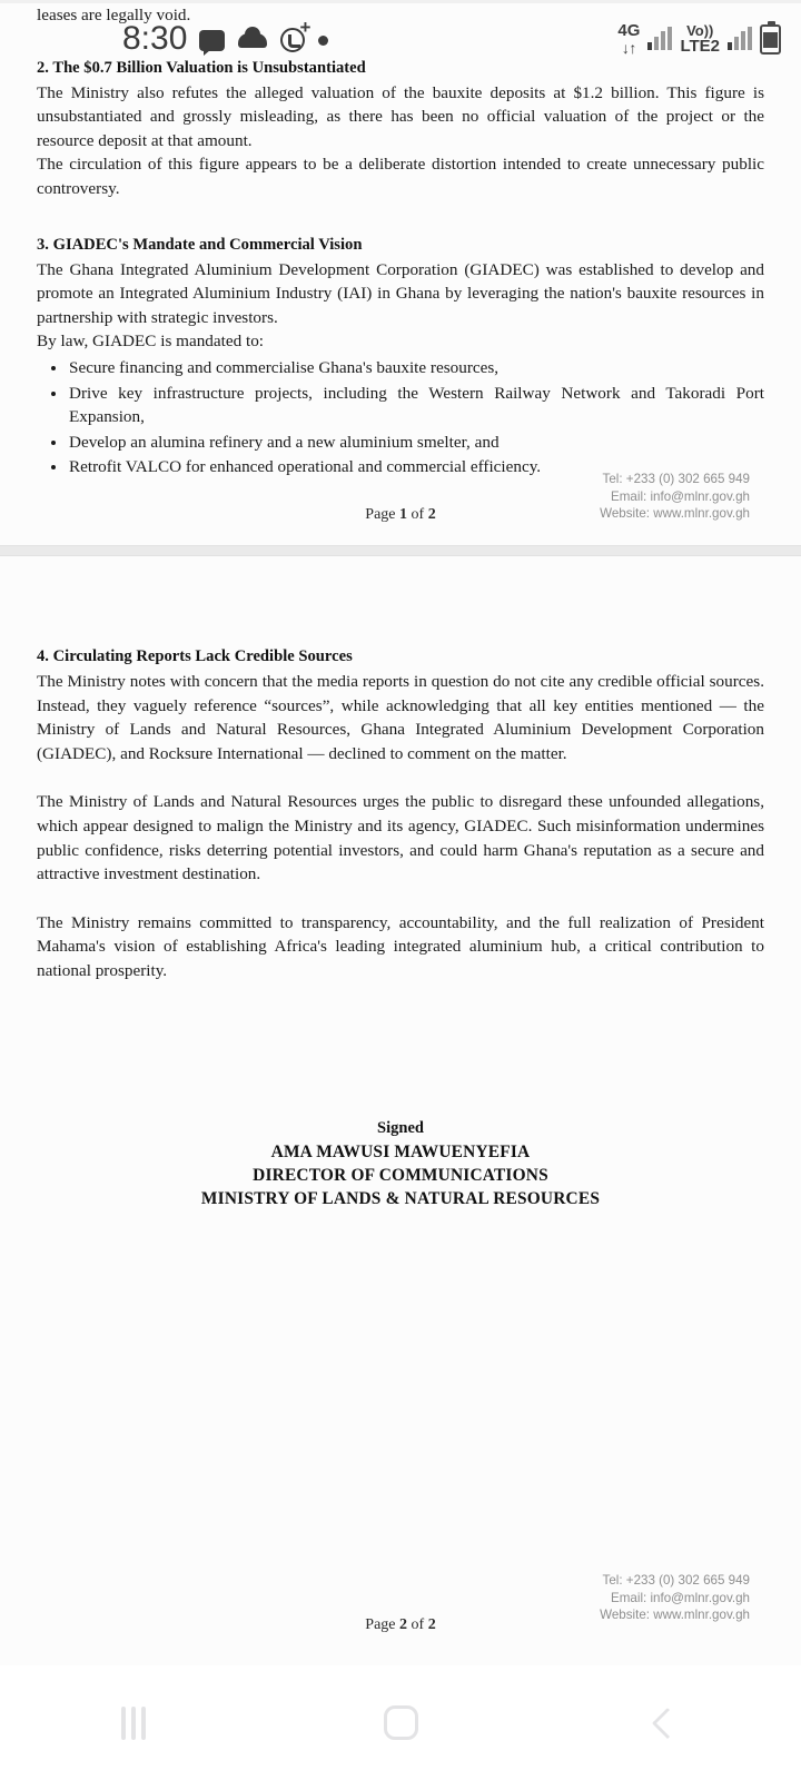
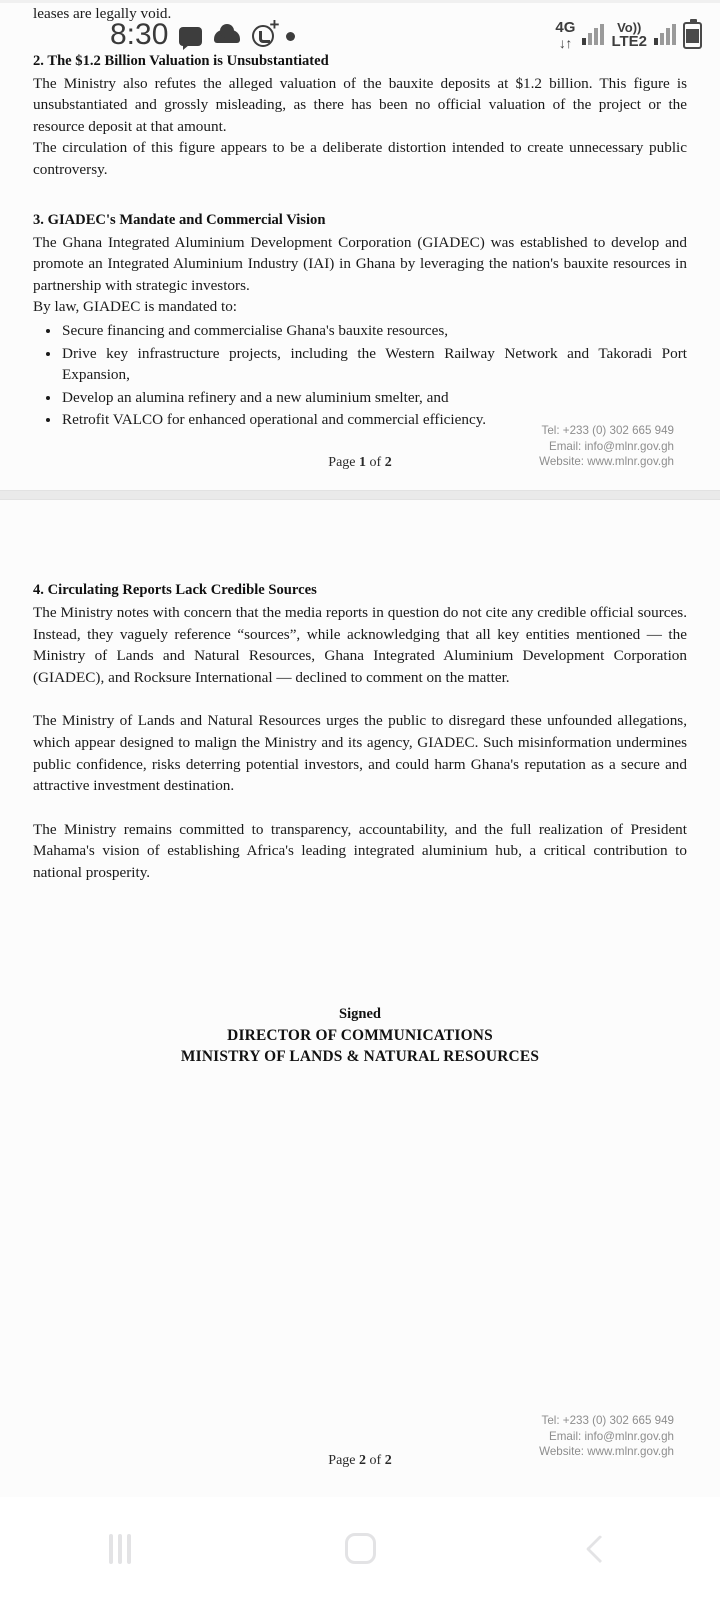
  leases are legally void.
- 2. The $0.7 Billion Valuation is Unsubstantiated
+ 2. The $1.2 Billion Valuation is Unsubstantiated
  The Ministry also refutes the alleged valuation of the bauxite deposits at $1.2 billion. This figure is unsubstantiated and grossly misleading, as there has been no official valuation of the project or the resource deposit at that amount.
  The circulation of this figure appears to be a deliberate distortion intended to create unnecessary public controversy.
  3. GIADEC's Mandate and Commercial Vision
  The Ghana Integrated Aluminium Development Corporation (GIADEC) was established to develop and promote an Integrated Aluminium Industry (IAI) in Ghana by leveraging the nation's bauxite resources in partnership with strategic investors.
  By law, GIADEC is mandated to:
  Secure financing and commercialise Ghana's bauxite resources,
  Drive key infrastructure projects, including the Western Railway Network and Takoradi Port Expansion,
  Develop an alumina refinery and a new aluminium smelter, and
  Retrofit VALCO for enhanced operational and commercial efficiency.
  Tel: +233 (0) 302 665 949
  Email: info@mlnr.gov.gh
  Website: www.mlnr.gov.gh
  Page 1 of 2
  4. Circulating Reports Lack Credible Sources
  The Ministry notes with concern that the media reports in question do not cite any credible official sources. Instead, they vaguely reference “sources”, while acknowledging that all key entities mentioned — the Ministry of Lands and Natural Resources, Ghana Integrated Aluminium Development Corporation (GIADEC), and Rocksure International — declined to comment on the matter.
  The Ministry of Lands and Natural Resources urges the public to disregard these unfounded allegations, which appear designed to malign the Ministry and its agency, GIADEC. Such misinformation undermines public confidence, risks deterring potential investors, and could harm Ghana's reputation as a secure and attractive investment destination.
  The Ministry remains committed to transparency, accountability, and the full realization of President Mahama's vision of establishing Africa's leading integrated aluminium hub, a critical contribution to national prosperity.
  Signed
- AMA MAWUSI MAWUENYEFIA
  DIRECTOR OF COMMUNICATIONS
  MINISTRY OF LANDS & NATURAL RESOURCES
  Tel: +233 (0) 302 665 949
  Email: info@mlnr.gov.gh
  Website: www.mlnr.gov.gh
  Page 2 of 2
  8:30
  4G
  ↓↑
  Vo))
  LTE2
